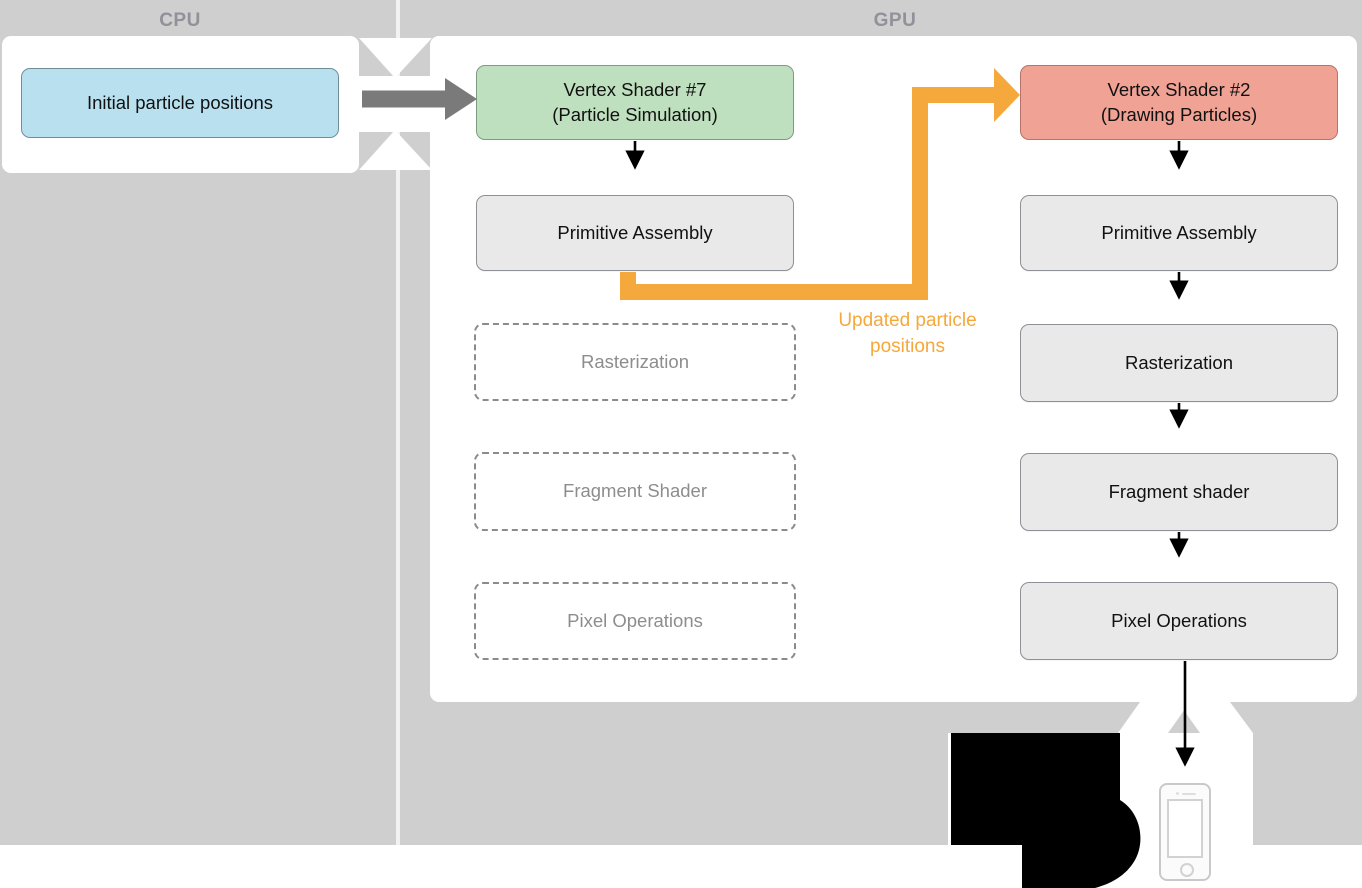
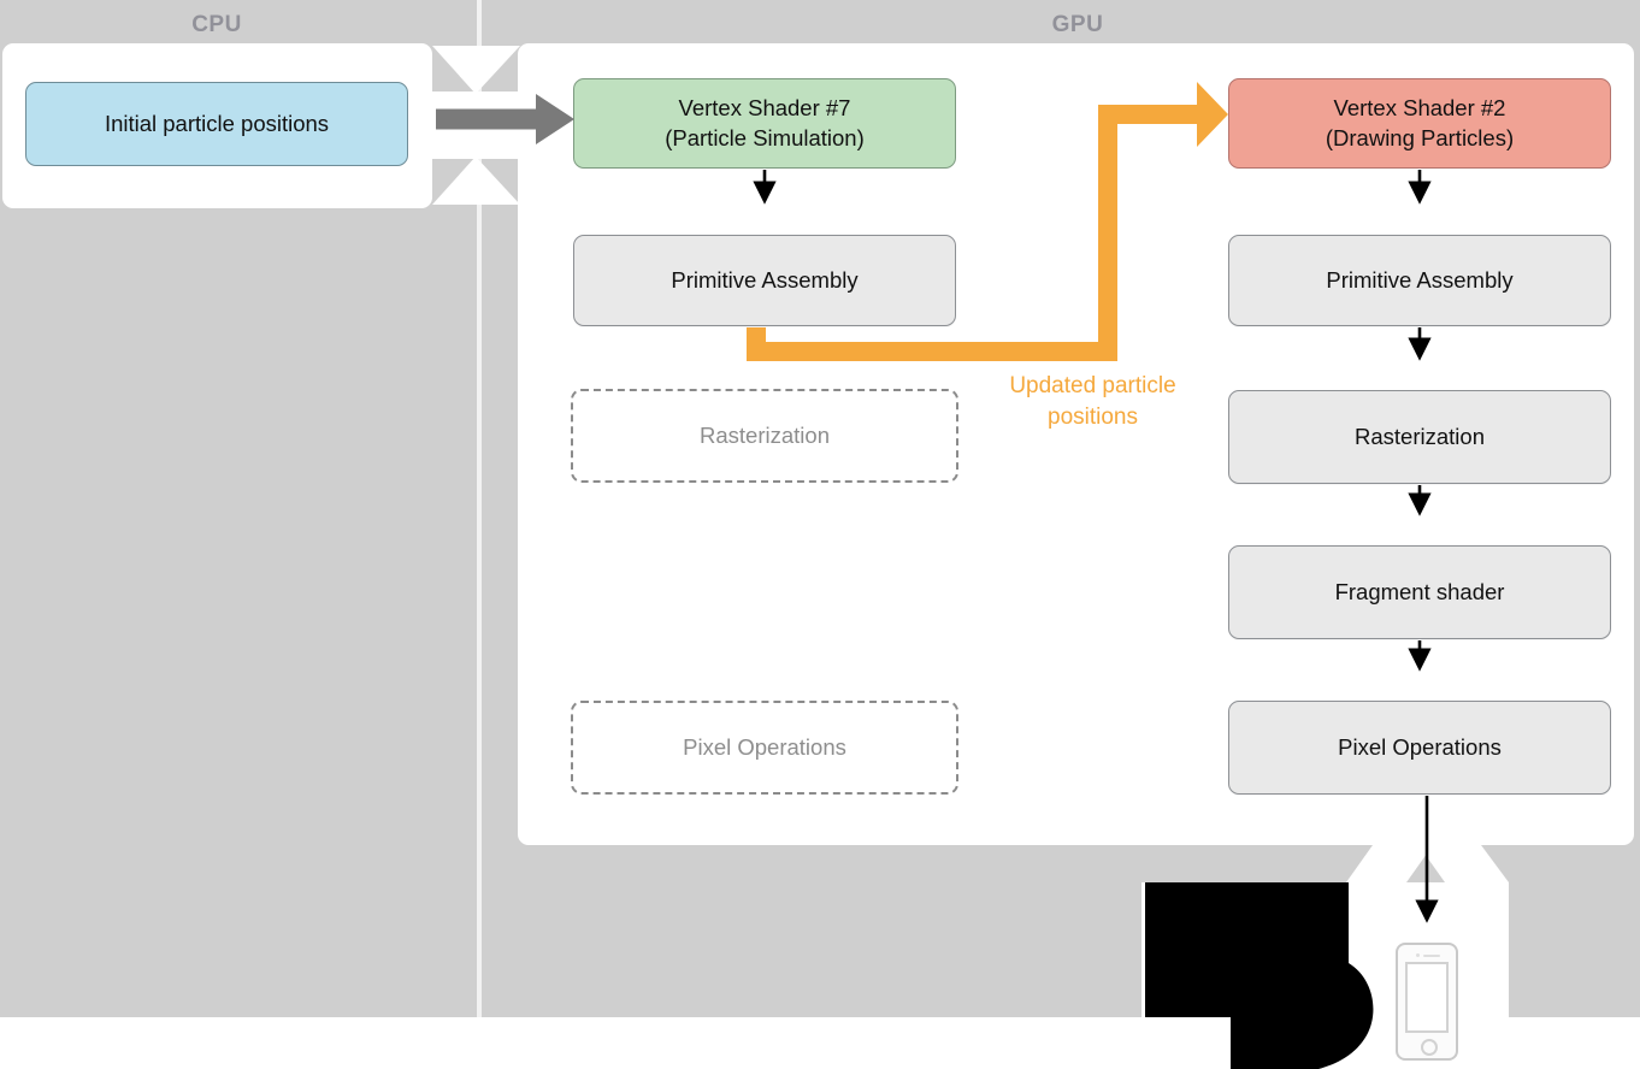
  CPU
  GPU
  Initial particle positions
  Vertex Shader #7
  (Particle Simulation)
  Primitive Assembly
  Rasterization
- Fragment Shader
  Pixel Operations
  Vertex Shader #2
  (Drawing Particles)
  Primitive Assembly
  Rasterization
  Fragment shader
  Pixel Operations
  Updated particle
  positions
